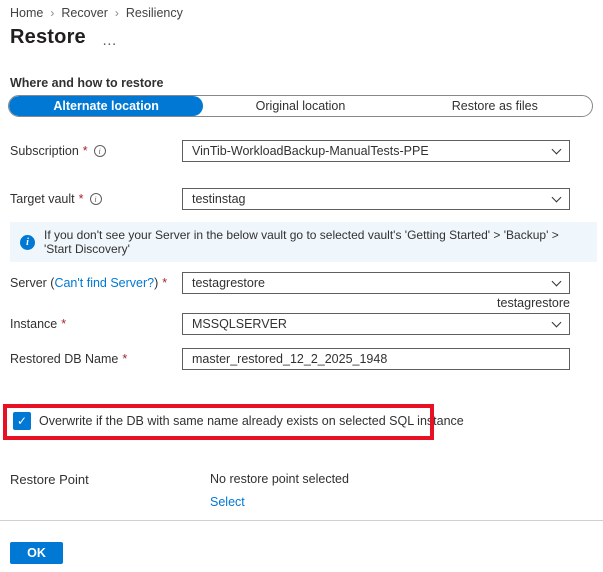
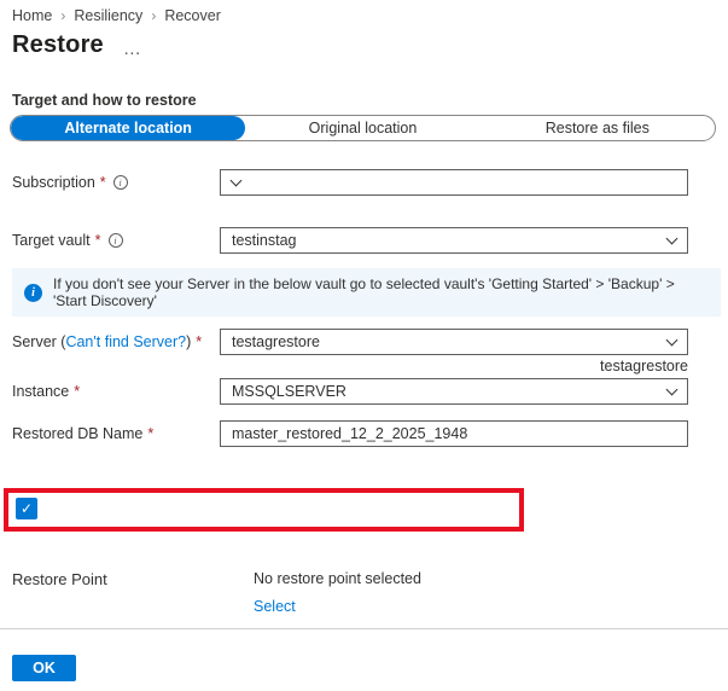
  Home
  ›
- Recover
+ Resiliency
  ›
- Resiliency
+ Recover
  Restore
  …
- Where and how to restore
+ Target and how to restore
  Alternate location
  Original location
  Restore as files
  Subscription
  *
  i
- VinTib-WorkloadBackup-ManualTests-PPE
  Target vault
  *
  i
  testinstag
  i
  If you don't see your Server in the below vault go to selected vault's 'Getting Started' > 'Backup' > 'Start Discovery'
  Server (
  Can't find Server?
  )
  *
  testagrestore
  testagrestore
  Instance
  *
  MSSQLSERVER
  Restored DB Name
  *
  master_restored_12_2_2025_1948
  ✓
- Overwrite if the DB with same name already exists on selected SQL instance
  Restore Point
  No restore point selected
  Select
  OK
